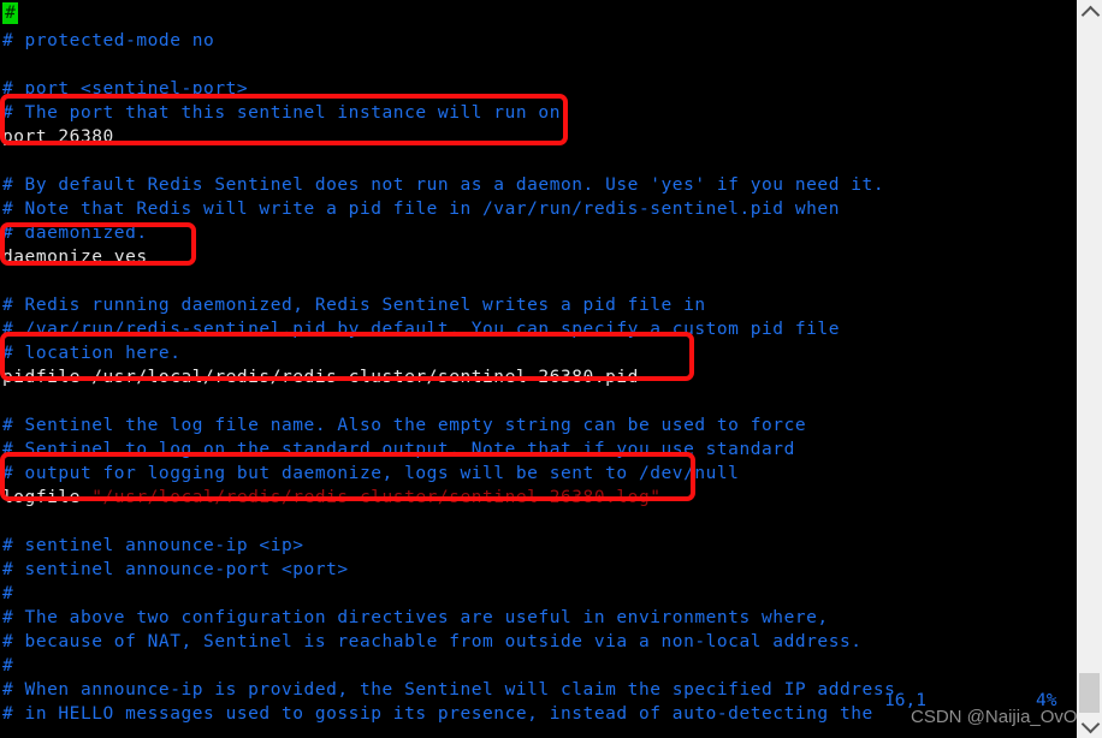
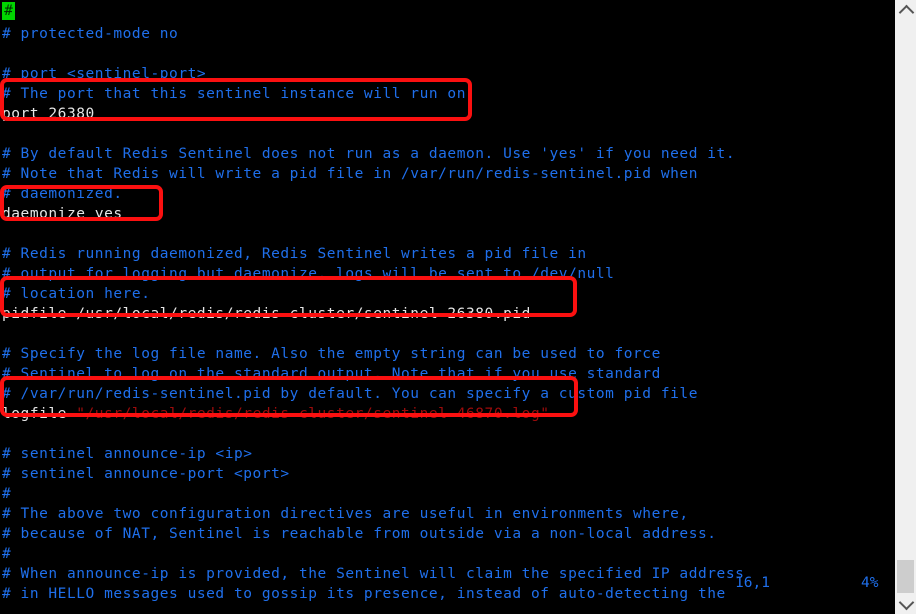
  # protected-mode no
  # port <sentinel-port>
  # The port that this sentinel instance will run on
  port 26380
  # By default Redis Sentinel does not run as a daemon. Use 'yes' if you need it.
  # Note that Redis will write a pid file in /var/run/redis-sentinel.pid when
  # daemonized.
  daemonize yes
  # Redis running daemonized, Redis Sentinel writes a pid file in
- # /var/run/redis-sentinel.pid by default. You can specify a custom pid file
+ # output for logging but daemonize, logs will be sent to /dev/null
  # location here.
  pidfile /usr/local/redis/redis-cluster/sentinel-26380.pid
- # Sentinel the log file name. Also the empty string can be used to force
+ # Specify the log file name. Also the empty string can be used to force
  # Sentinel to log on the standard output. Note that if you use standard
- # output for logging but daemonize, logs will be sent to /dev/null
+ # /var/run/redis-sentinel.pid by default. You can specify a custom pid file
- logfile "/usr/local/redis/redis-cluster/sentinel-26380.log"
+ logfile "/usr/local/redis/redis-cluster/sentinel-46870.log"
  # sentinel announce-ip <ip>
  # sentinel announce-port <port>
  #
  # The above two configuration directives are useful in environments where,
  # because of NAT, Sentinel is reachable from outside via a non-local address.
  #
  # When announce-ip is provided, the Sentinel will claim the specified IP address
  # in HELLO messages used to gossip its presence, instead of auto-detecting the
  #
  16,1
  4%
- CSDN @Naijia_OvO
